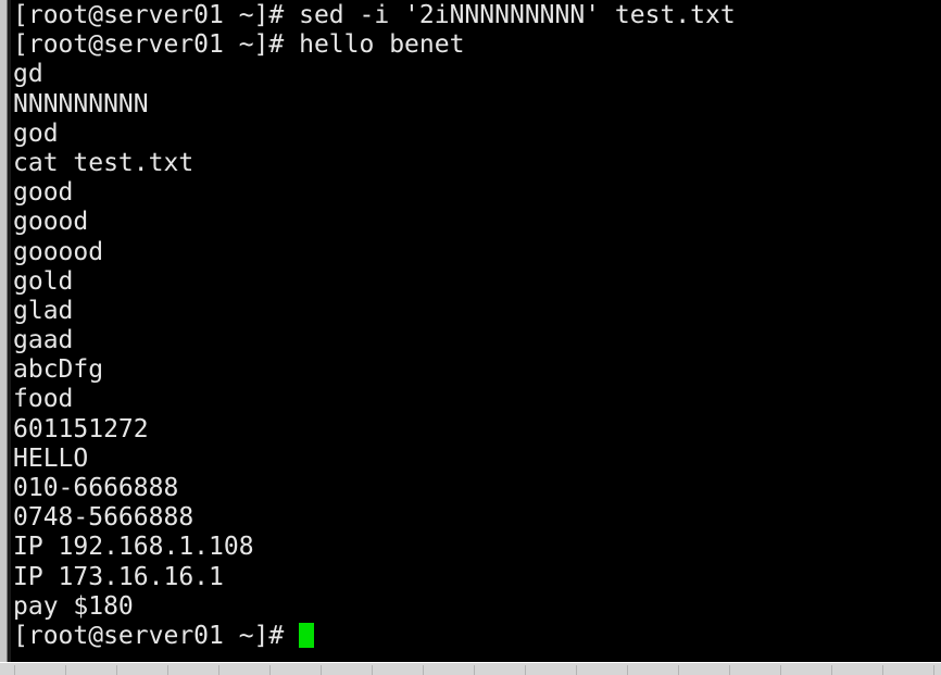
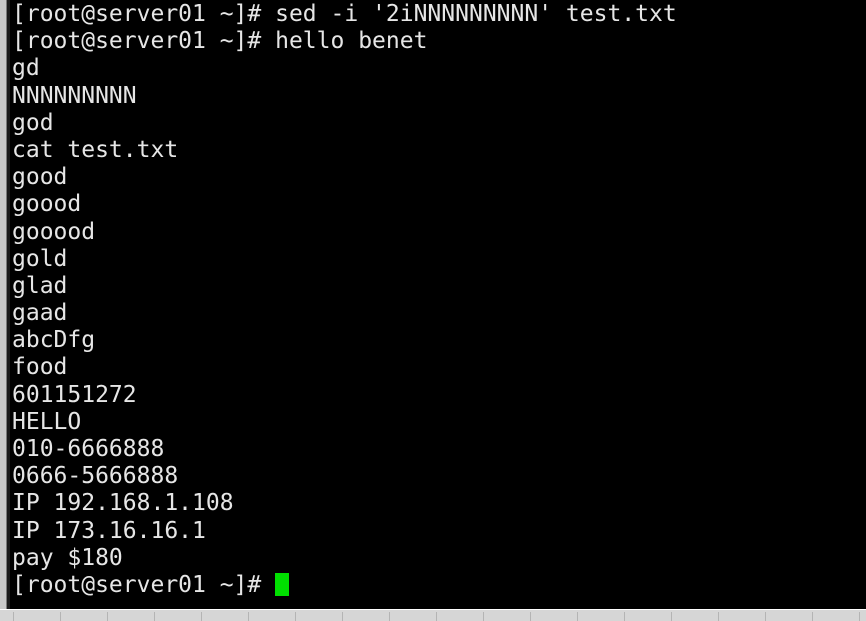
  [root@server01 ~]# sed -i '2iNNNNNNNNN' test.txt
  [root@server01 ~]# hello benet
  gd
  NNNNNNNNN
  god
  cat test.txt
  good
  goood
  gooood
  gold
  glad
  gaad
  abcDfg
  food
  601151272
  HELLO
  010-6666888
- 0748-5666888
+ 0666-5666888
  IP 192.168.1.108
  IP 173.16.16.1
  pay $180
  [root@server01 ~]#
